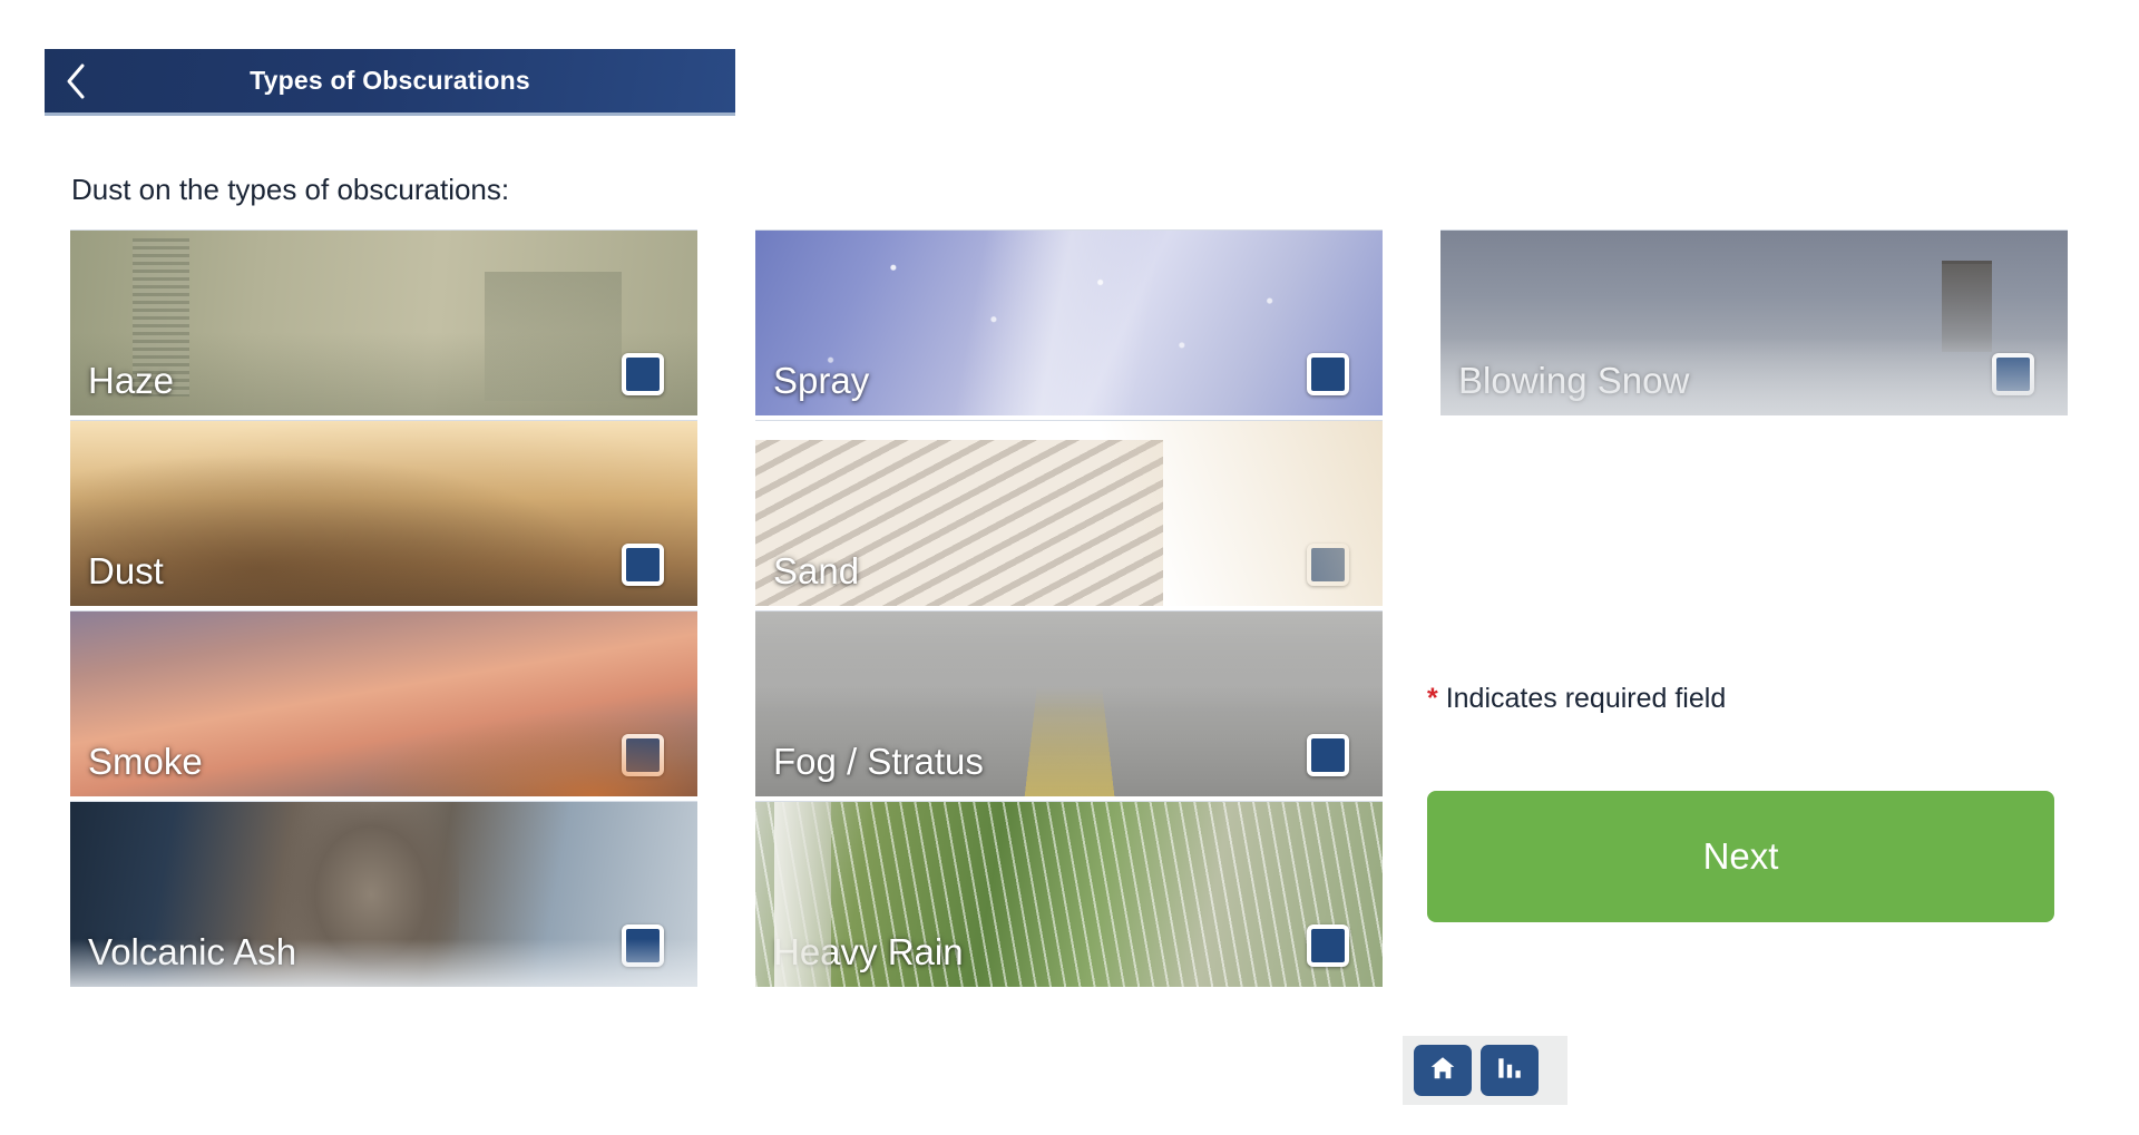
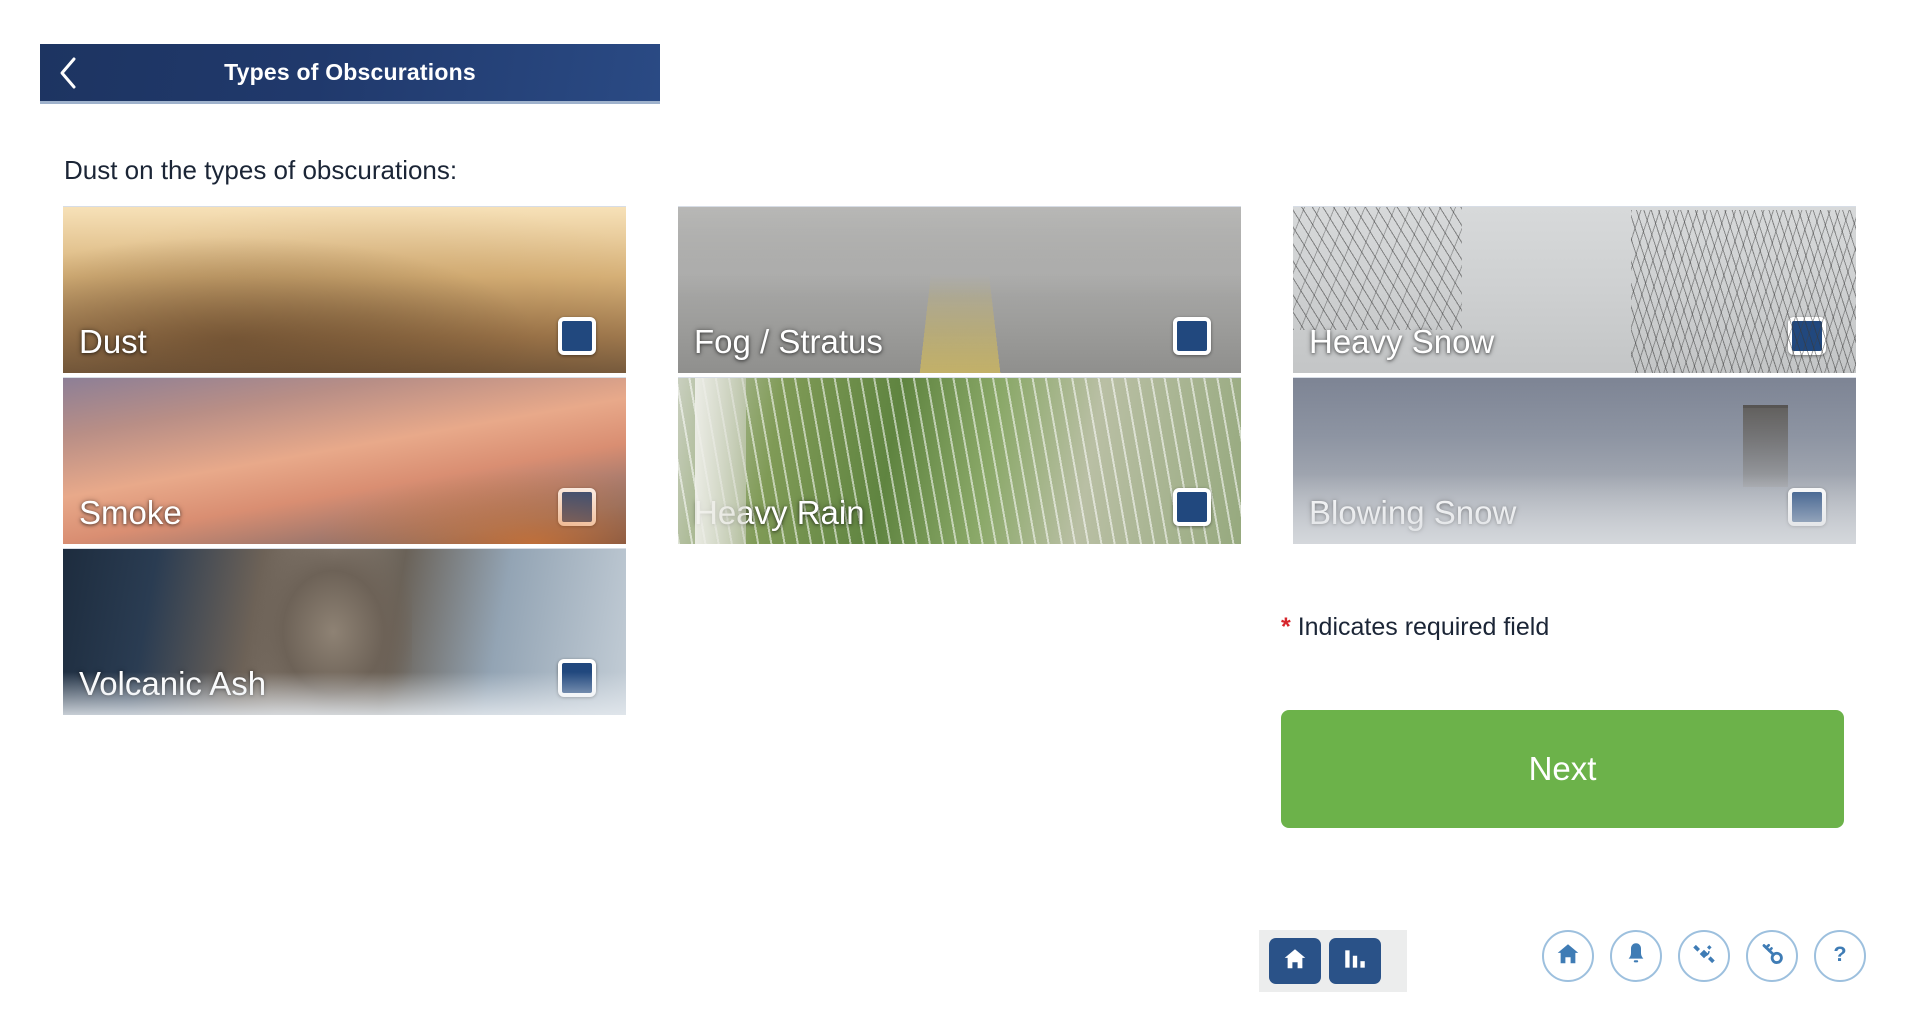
  Types of Obscurations
  Dust on the types of obscurations:
- Haze
  Dust
  Smoke
- Spray
- Sand
  Fog / Stratus
+ Heavy Snow
  * Indicates required field
  Next
+ ?
